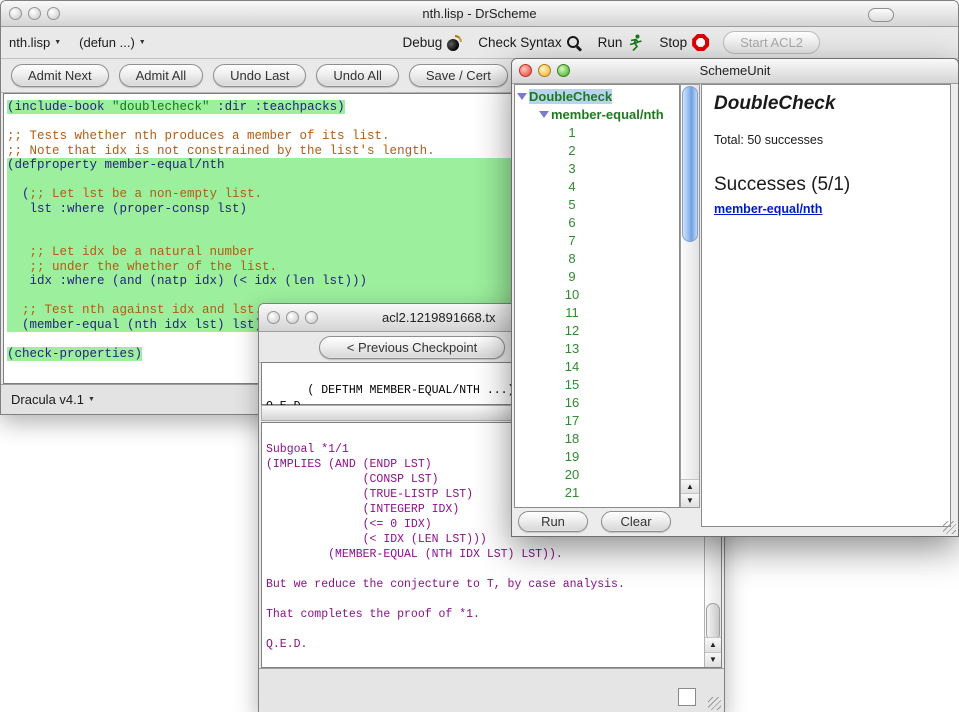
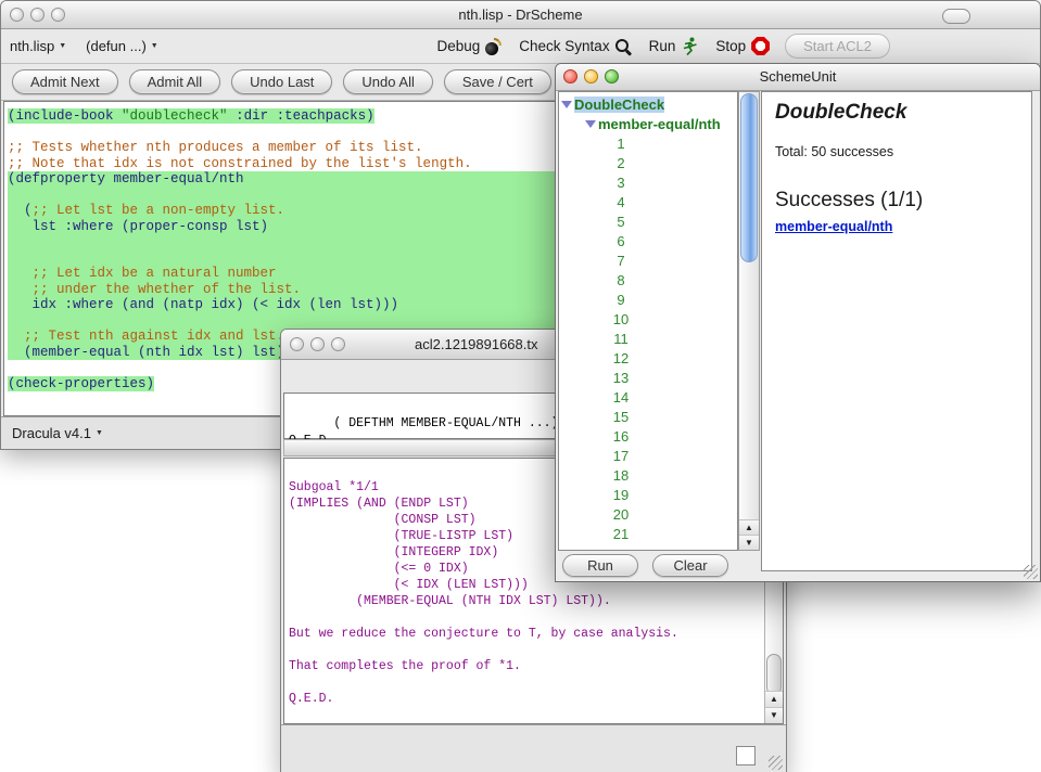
  nth.lisp - DrScheme
  nth.lisp
  (defun ...)
  Debug
  Check Syntax
  Run
  Stop
  Start ACL2
  Admit Next
  Admit All
  Undo Last
  Undo All
  Save / Cert
  (include-book "doublecheck" :dir :teachpacks)
  ;; Tests whether nth produces a member of its list.
  ;; Note that idx is not constrained by the list's length.
  (defproperty member-equal/nth
  (;; Let lst be a non-empty list.
  lst :where (proper-consp lst)
  ;; Let idx be a natural number
  ;; under the whether of the list.
  idx :where (and (natp idx) (< idx (len lst)))
  ;; Test nth against idx and lst
  (member-equal (nth idx lst) lst
  (check-properties)
  Dracula v4.1
  acl2.1219891668.tx
- < Previous Checkpoint
  ( DEFTHM MEMBER-EQUAL/NTH ...
  Subgoal *1/1
  (IMPLIES (AND (ENDP LST)
  (CONSP LST)
  (TRUE-LISTP LST)
  (INTEGERP IDX)
  (<= 0 IDX)
  (< IDX (LEN LST)))
  (MEMBER-EQUAL (NTH IDX LST) LST)).
  But we reduce the conjecture to T, by case analysis.
  That completes the proof of *1.
  Q.E.D.
  ▲
  ▼
  SchemeUnit
  DoubleCheck
  member-equal/nth
  1
  2
  3
  4
  5
  6
  7
  8
  9
  10
  11
  12
  13
  14
  15
  16
  17
  18
  19
  20
  21
  ▲
  ▼
  DoubleCheck
  Total: 50 successes
- Successes (5/1)
+ Successes (1/1)
  member-equal/nth
  Run
  Clear
